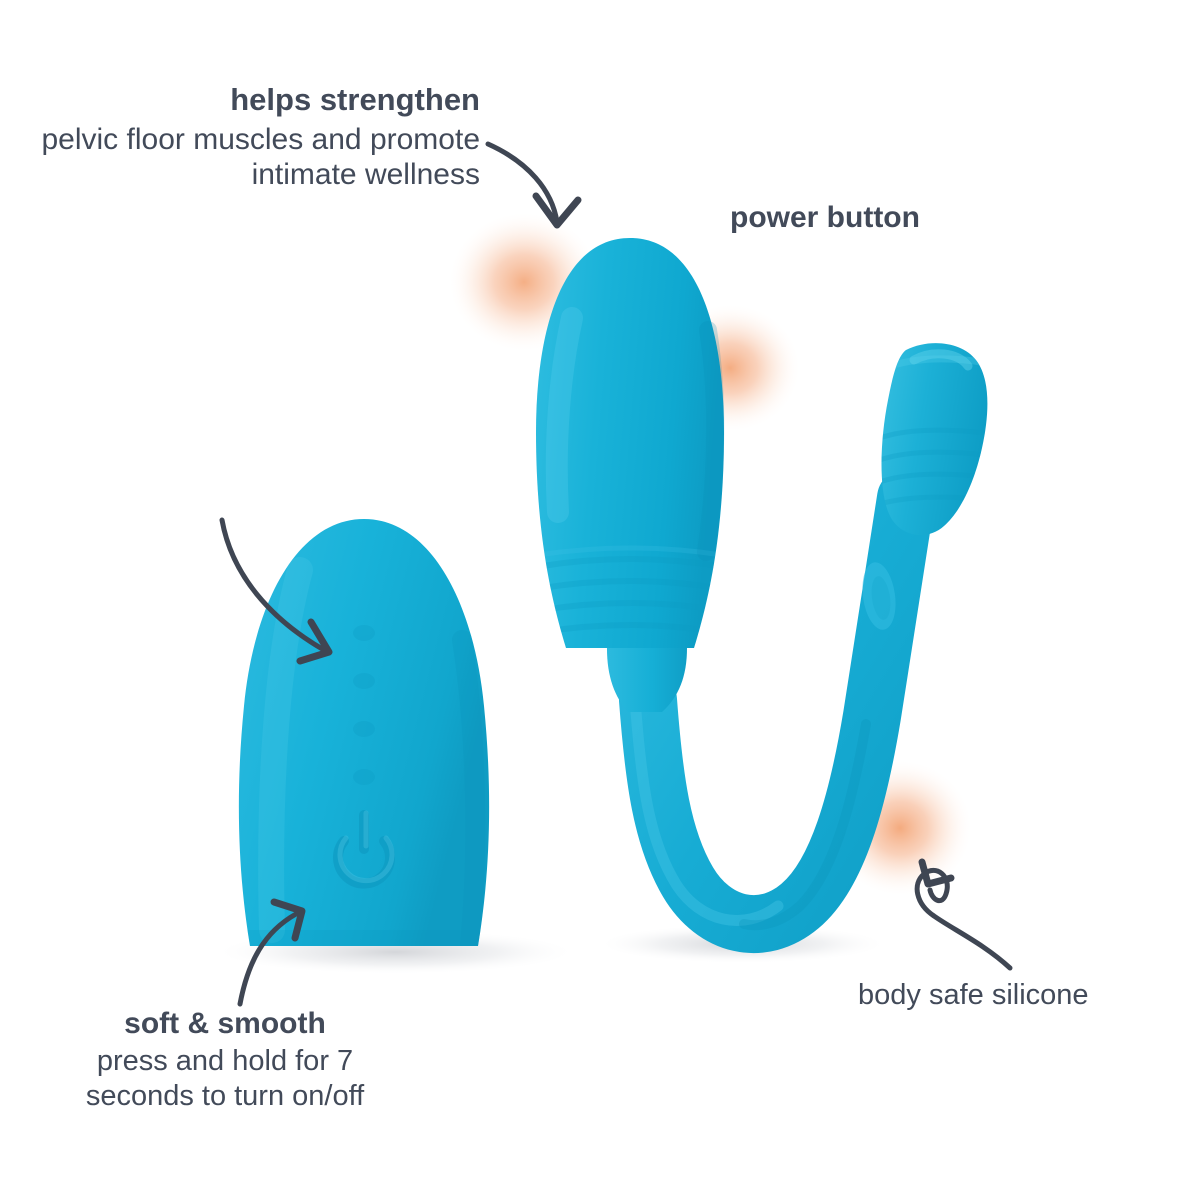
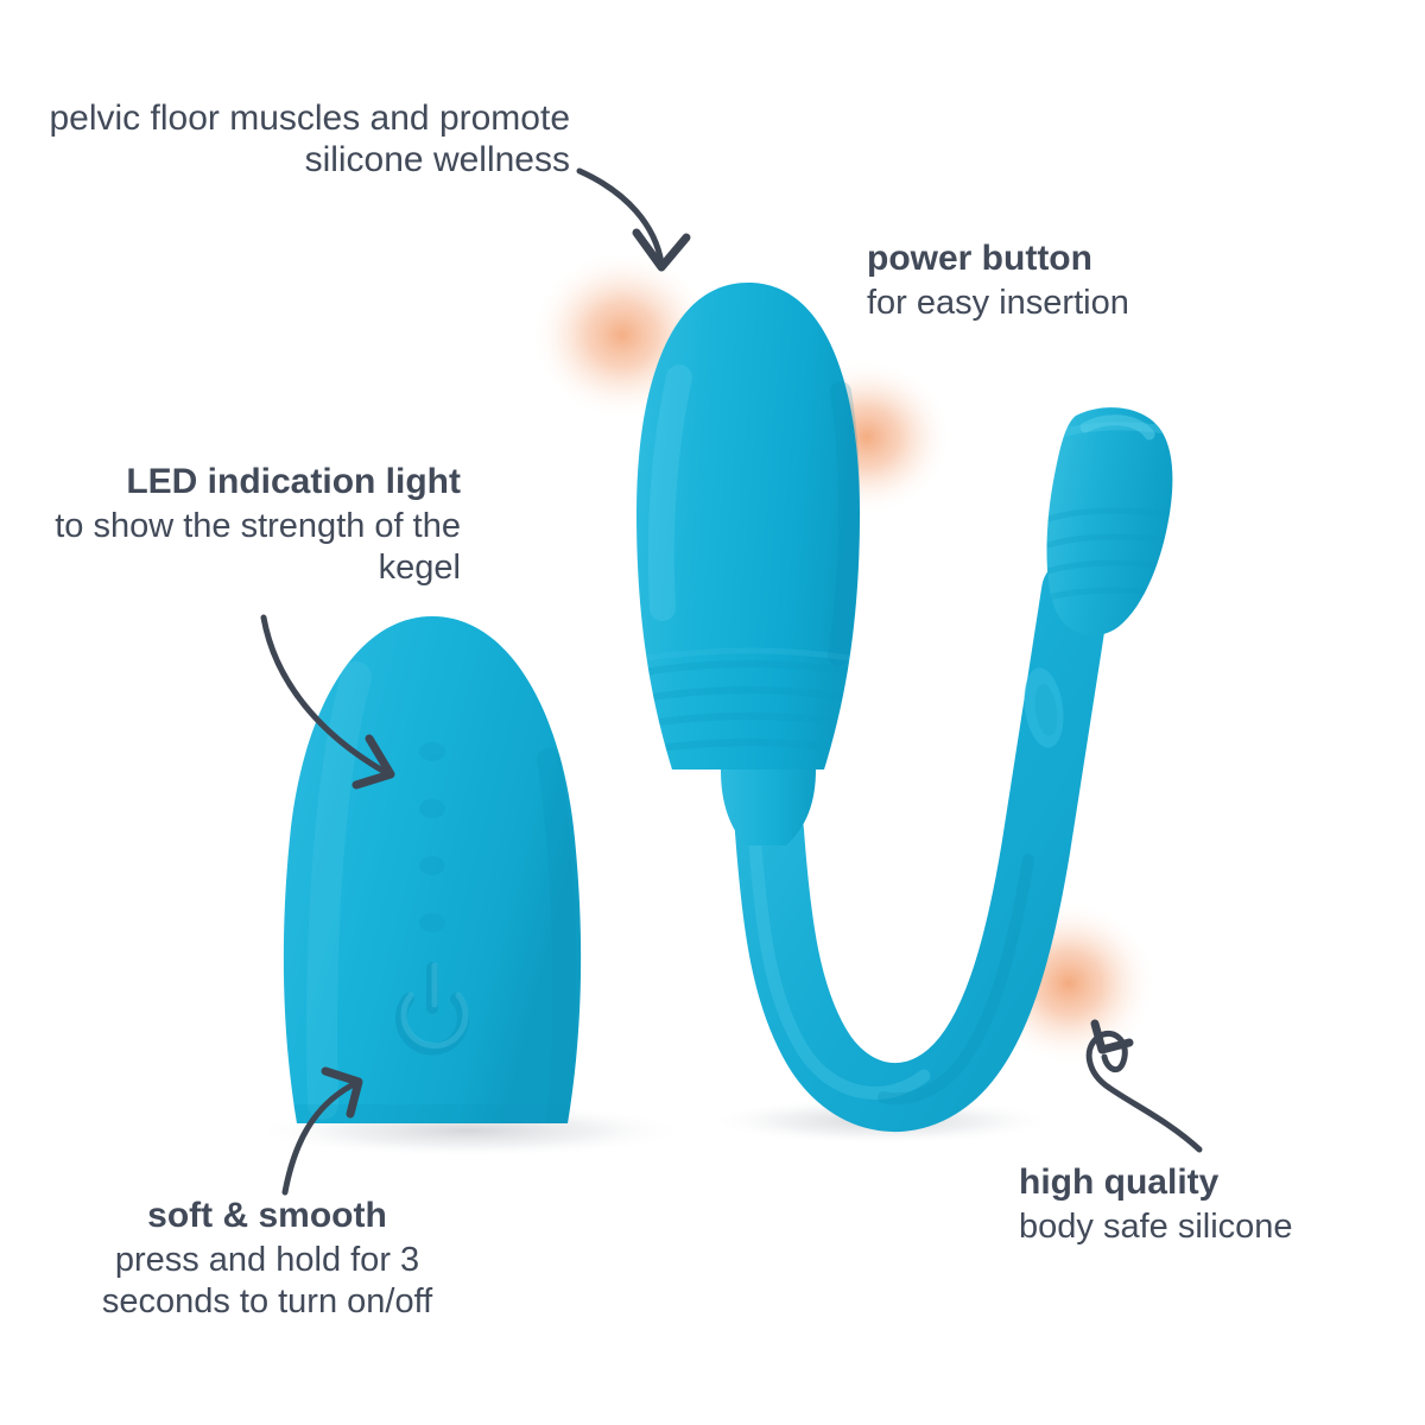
- helps strengthen
- pelvic floor muscles and promote intimate wellness
+ pelvic floor muscles and promote silicone wellness
  power button
+ for easy insertion
+ LED indication light
+ to show the strength of the kegel
  soft & smooth
- press and hold for 7 seconds to turn on/off
+ press and hold for 3 seconds to turn on/off
+ high quality
  body safe silicone
